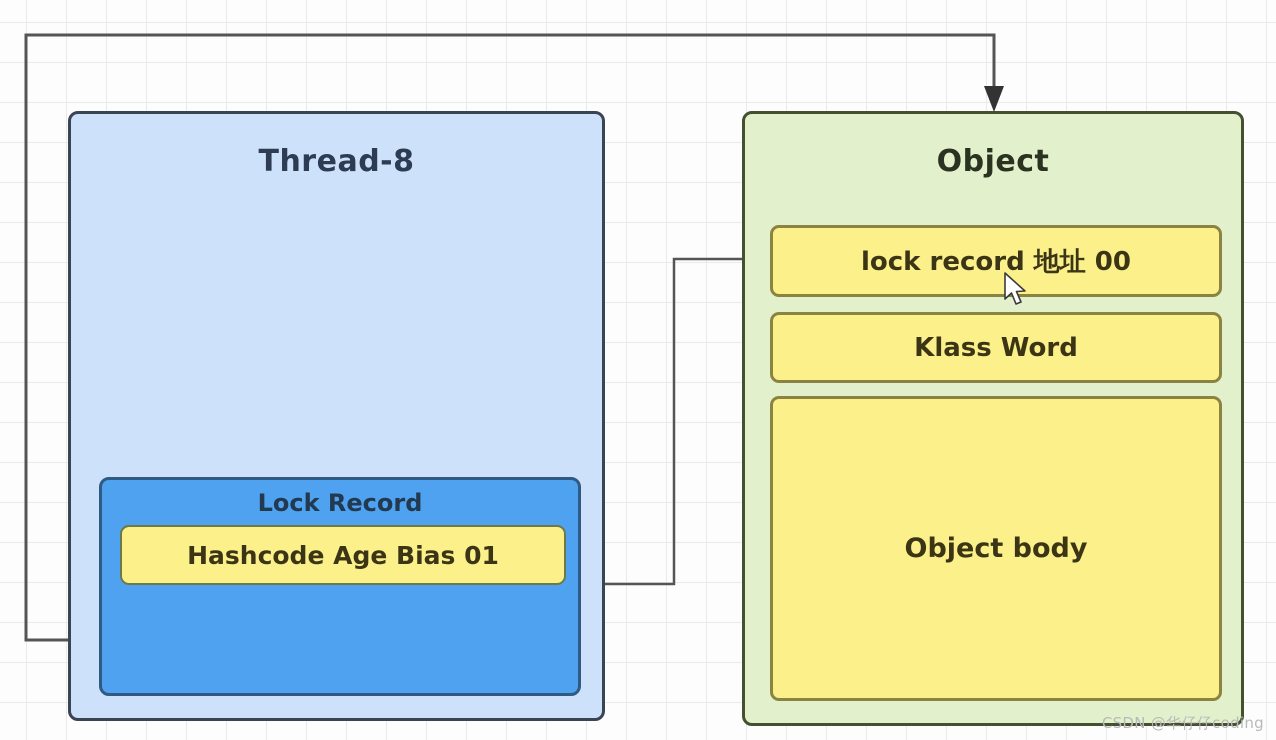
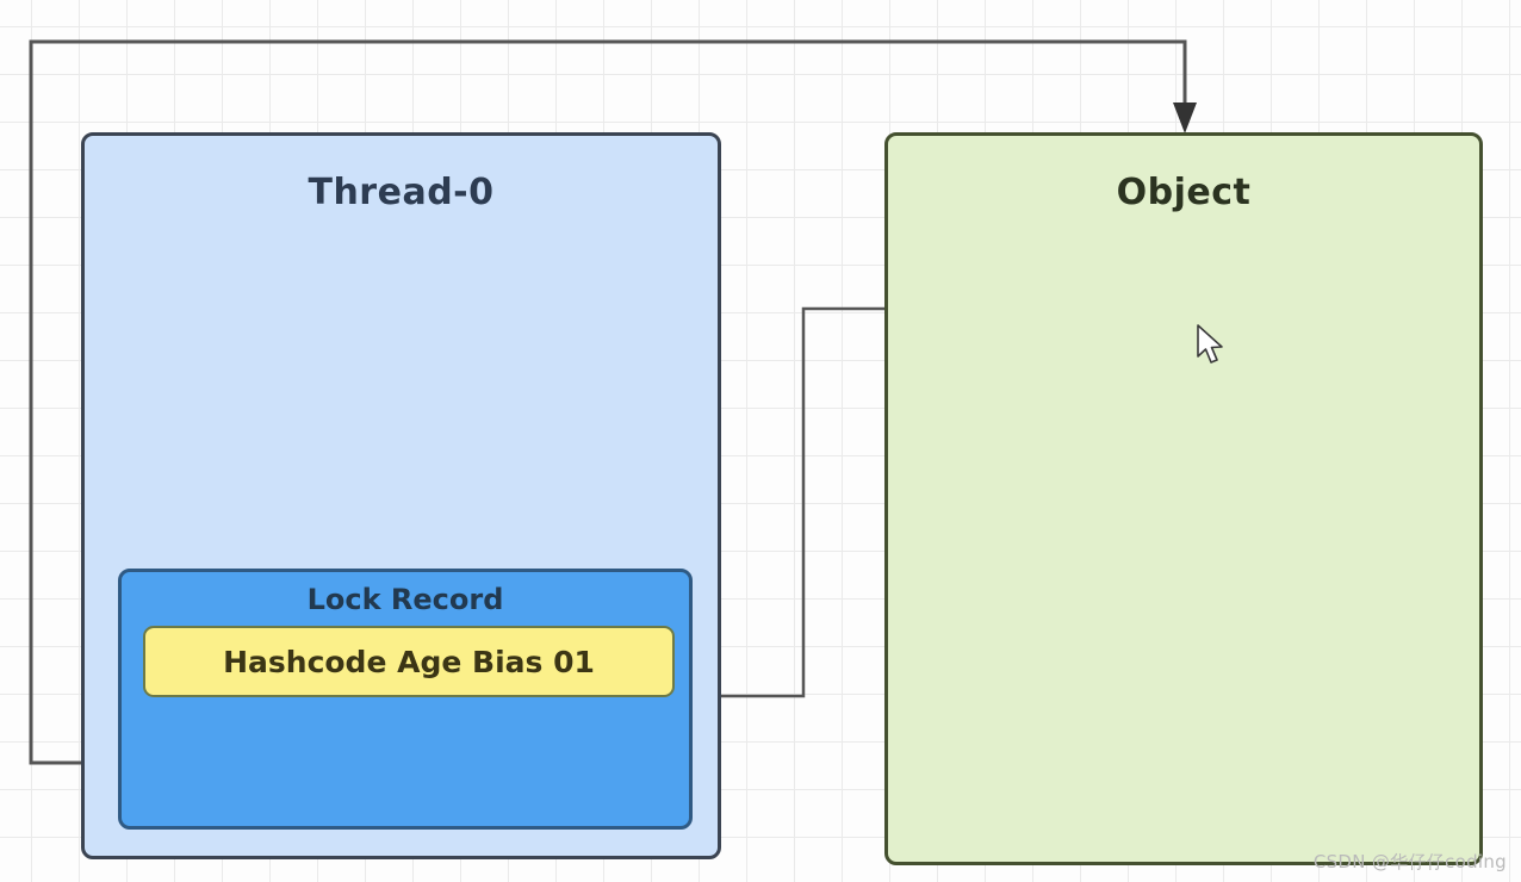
- Thread-8
+ Thread-0
  Lock Record
  Hashcode Age Bias 01
  Object
- lock record 地址 00
- Klass Word
- Object body
  CSDN @华仔仔coding
